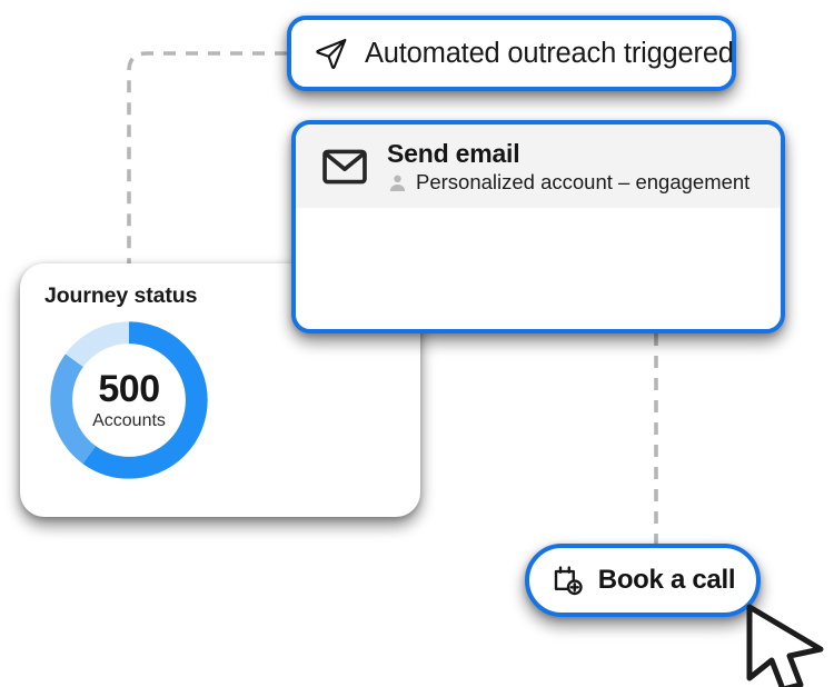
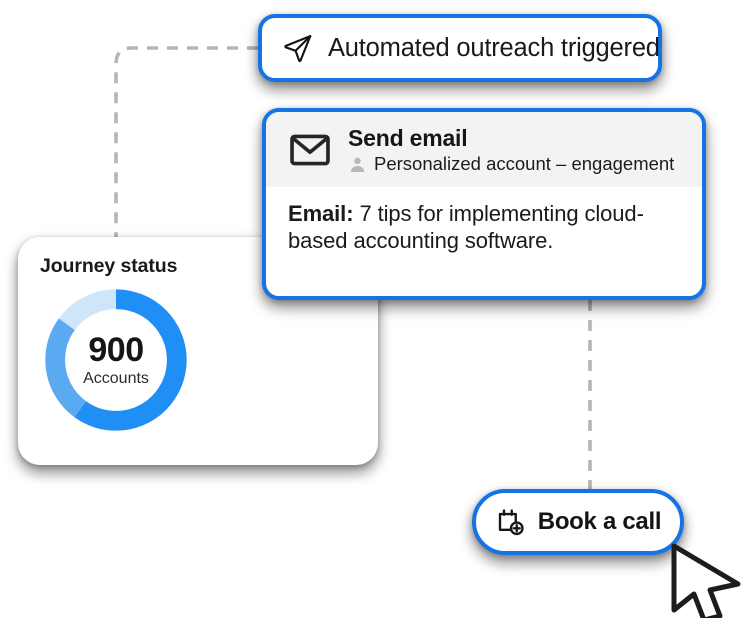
  Journey status
- 500
+ 900
  Accounts
  Automated outreach triggered
  Send email
  Personalized account – engagement
+ Email: 7 tips for implementing cloud-based accounting software.
  Book a call
